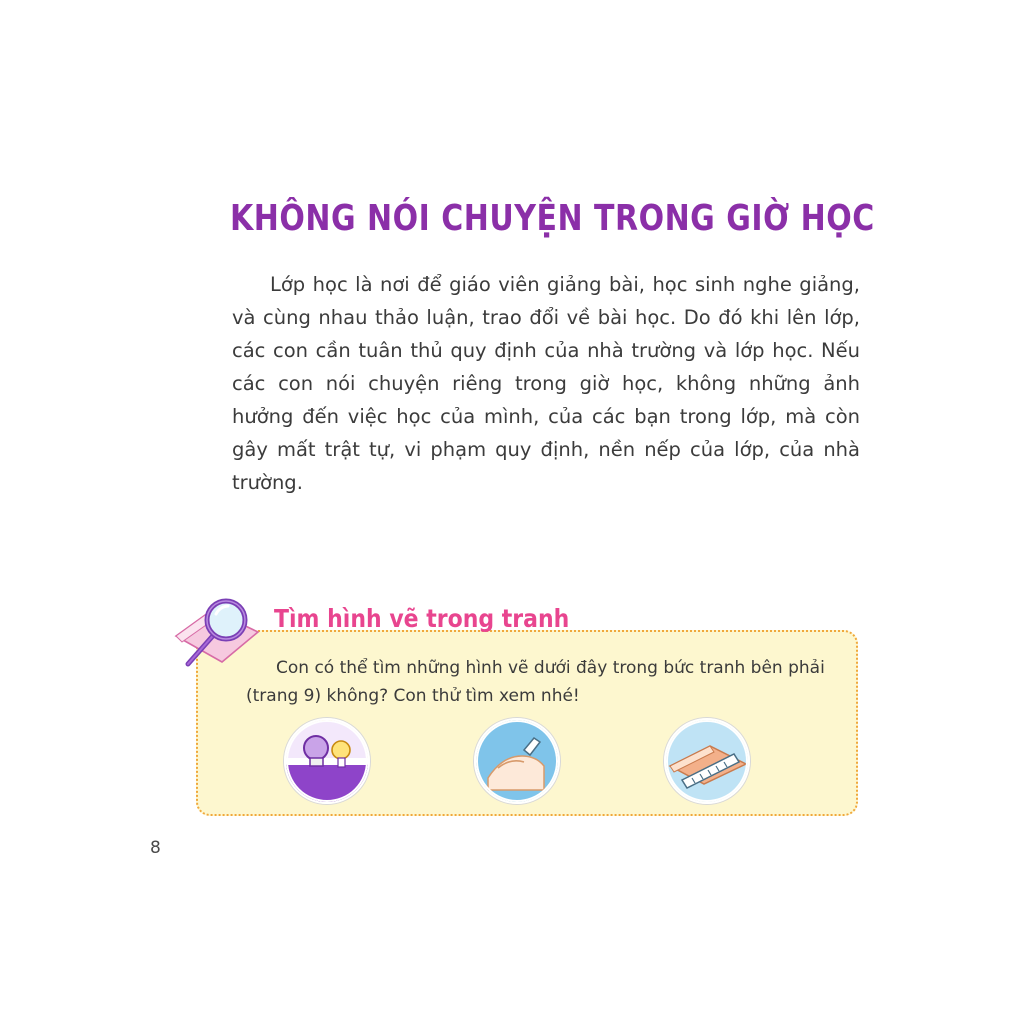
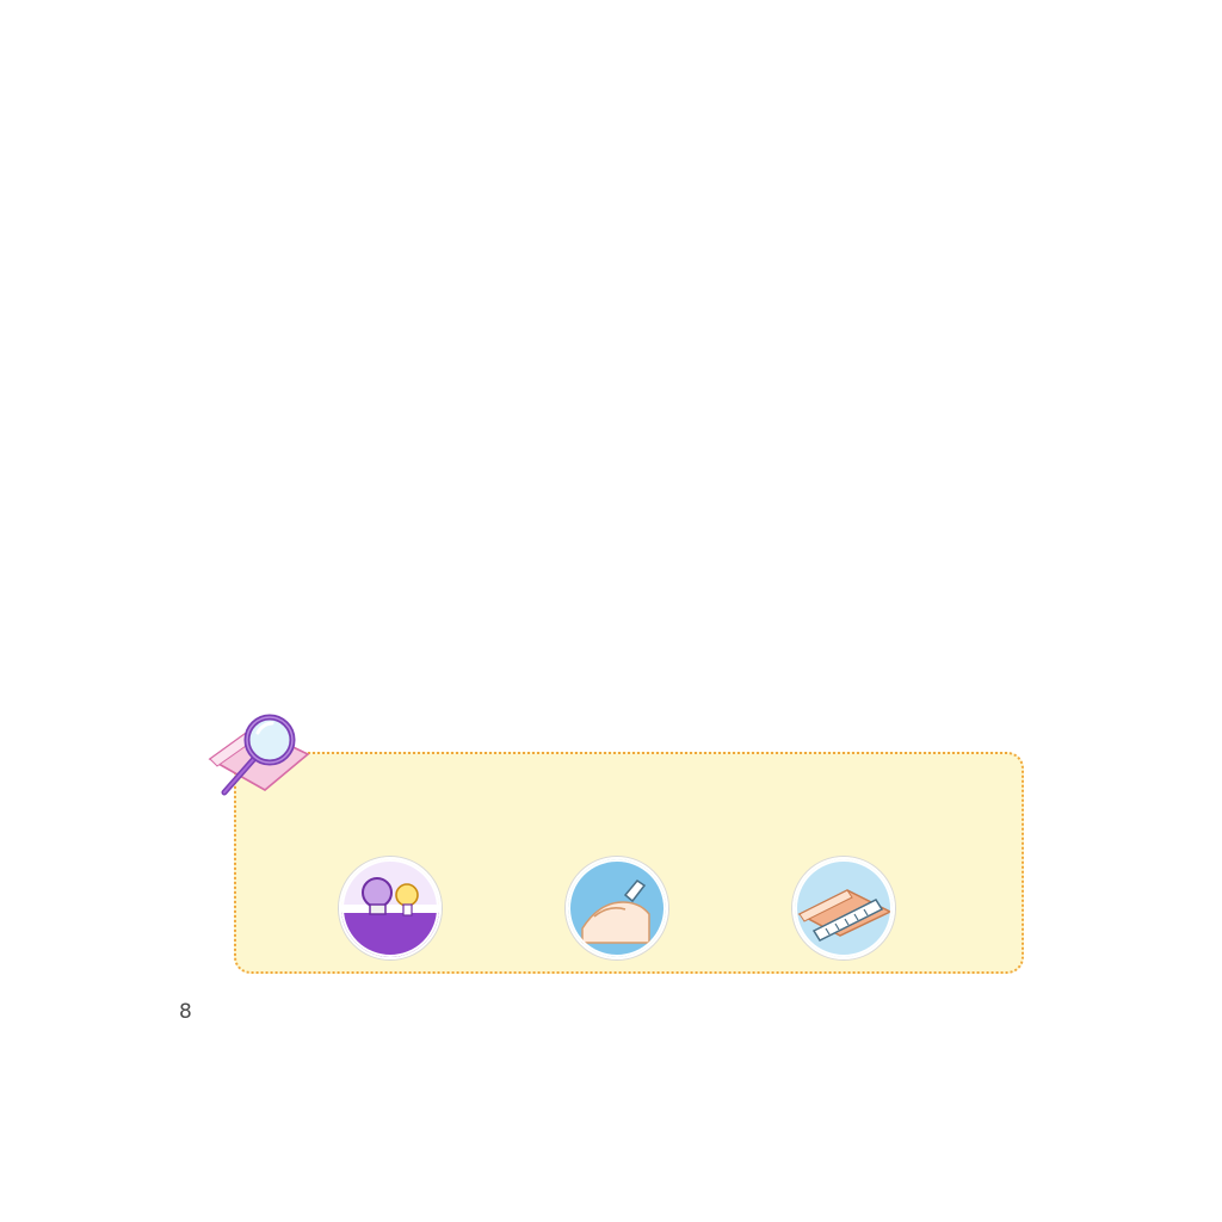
- KHÔNG NÓI CHUYỆN TRONG GIỜ HỌC
- Lớp học là nơi để giáo viên giảng bài, học sinh nghe giảng, và cùng nhau thảo luận, trao đổi về bài học. Do đó khi lên lớp, các con cần tuân thủ quy định của nhà trường và lớp học. Nếu các con nói chuyện riêng trong giờ học, không những ảnh hưởng đến việc học của mình, của các bạn trong lớp, mà còn gây mất trật tự, vi phạm quy định, nền nếp của lớp, của nhà trường.
- Tìm hình vẽ trong tranh
- Con có thể tìm những hình vẽ dưới đây trong bức tranh bên phải (trang 9) không? Con thử tìm xem nhé!
  8
